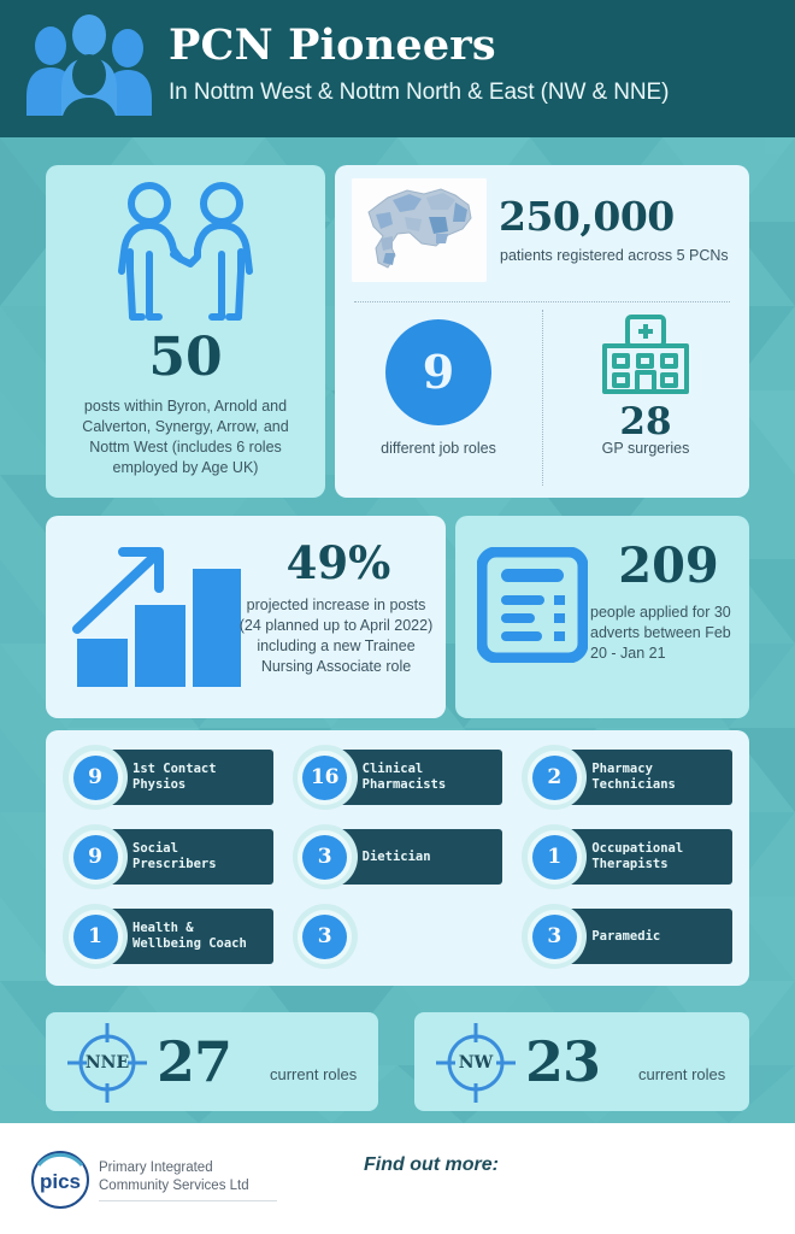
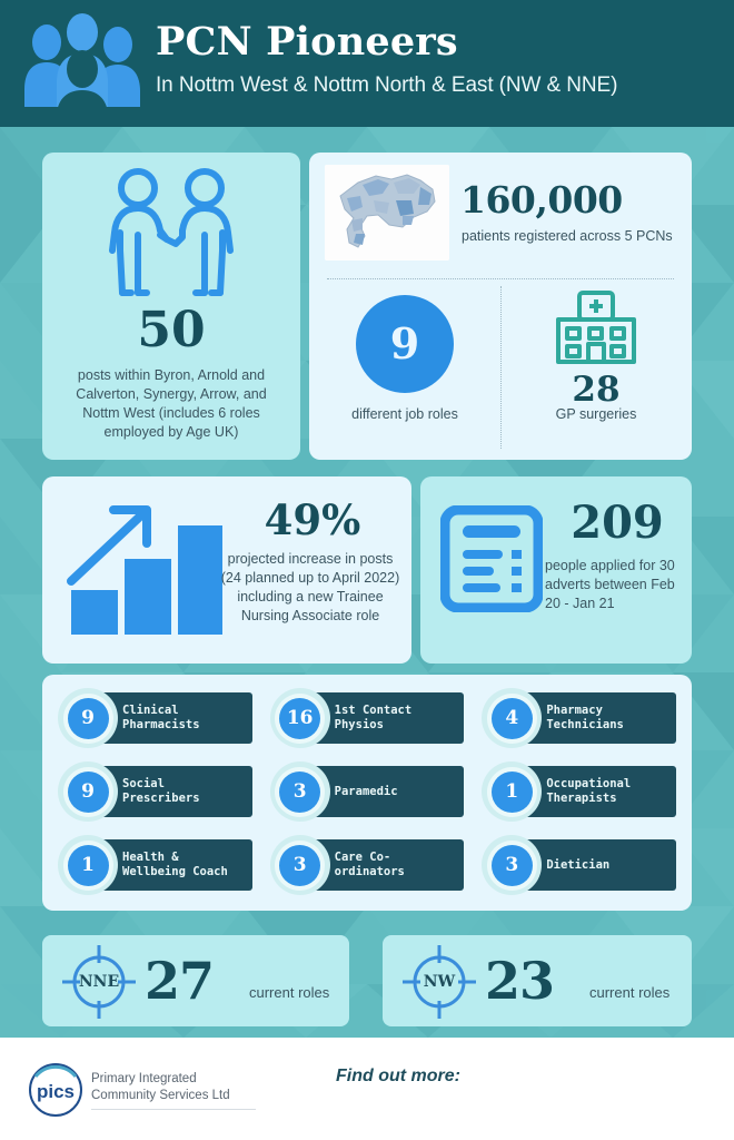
  PCN Pioneers
  In Nottm West & Nottm North & East (NW & NNE)
  50
  posts within Byron, Arnold and Calverton, Synergy, Arrow, and Nottm West (includes 6 roles employed by Age UK)
- 250,000
+ 160,000
  patients registered across 5 PCNs
  9
  different job roles
  28
  GP surgeries
  49%
  projected increase in posts (24 planned up to April 2022) including a new Trainee Nursing Associate role
  209
  people applied for 30 adverts between Feb 20 - Jan 21
- 1st Contact Physios
+ Clinical Pharmacists
  9
- Clinical Pharmacists
+ 1st Contact Physios
  16
  Pharmacy Technicians
- 2
+ 4
  Social Prescribers
  9
- Dietician
+ Paramedic
  3
  Occupational Therapists
  1
  Health & Wellbeing Coach
  1
+ Care Co-ordinators
  3
- Paramedic
+ Dietician
  3
  NNE
  27
  current roles
  NW
  23
  current roles
  pics
  Primary Integrated
  Community Services Ltd
  Find out more:
